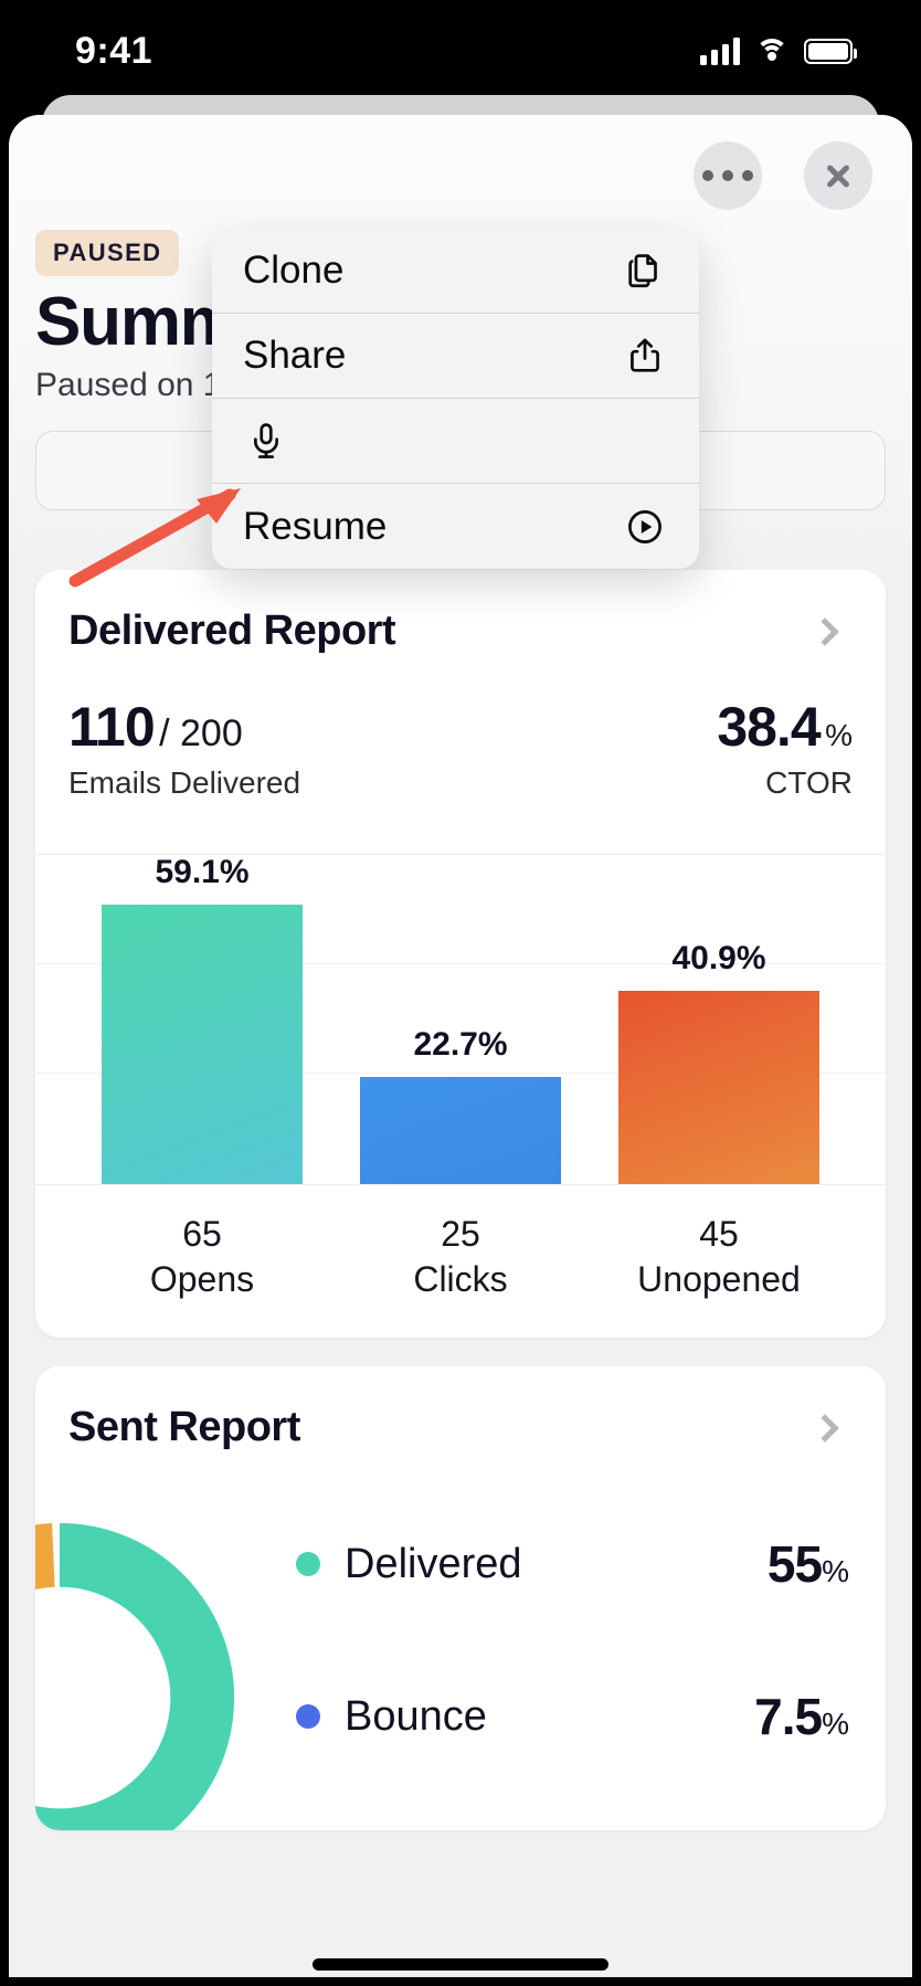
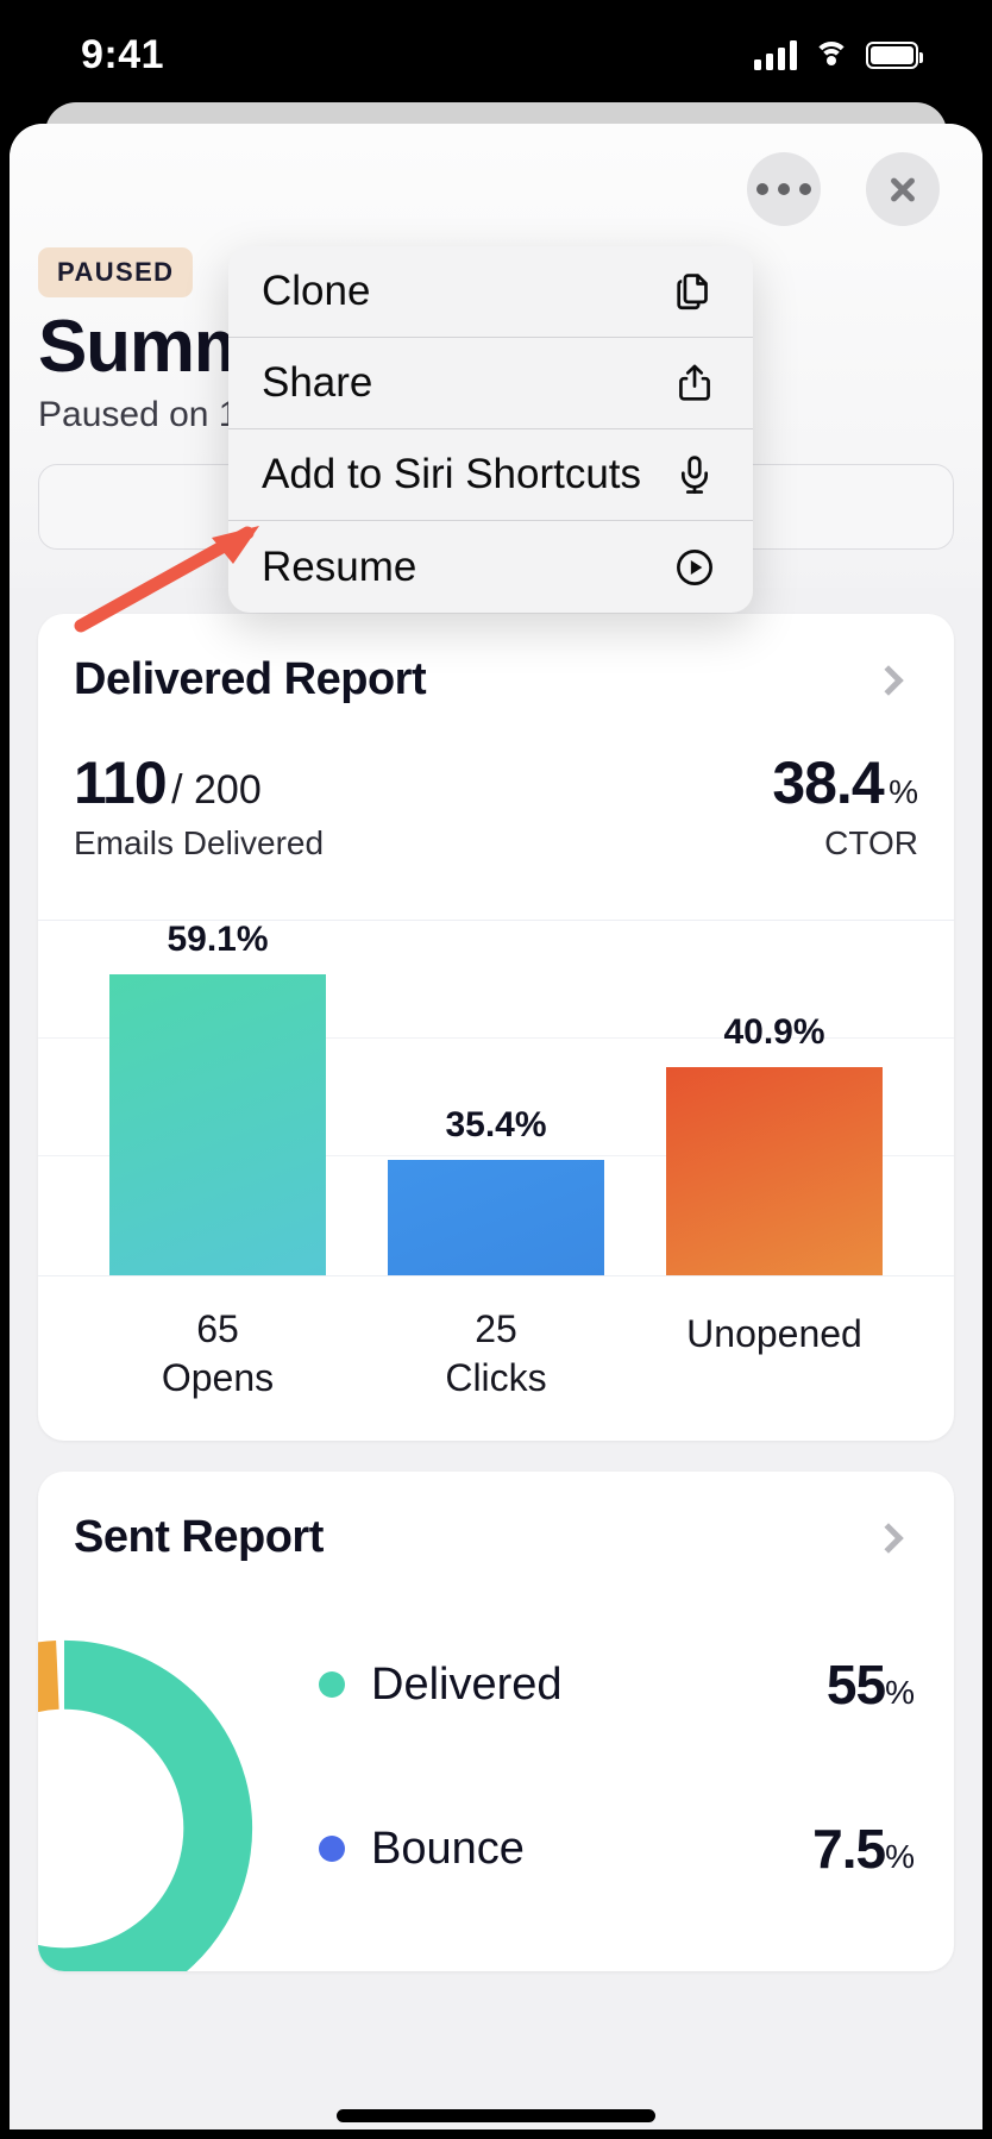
  9:41
  PAUSED
  Summ
  Paused on
  Delivered Report
  110 / 200
  Emails Delivered
  38.4 %
  CTOR
  59.1%
- 22.7%
+ 35.4%
  40.9%
  65
  Opens
  25
  Clicks
- 45
  Unopened
  Sent Report
  Delivered
  55%
  Bounce
  7.5%
  Clone
  Share
+ Add to Siri Shortcuts
  Resume
